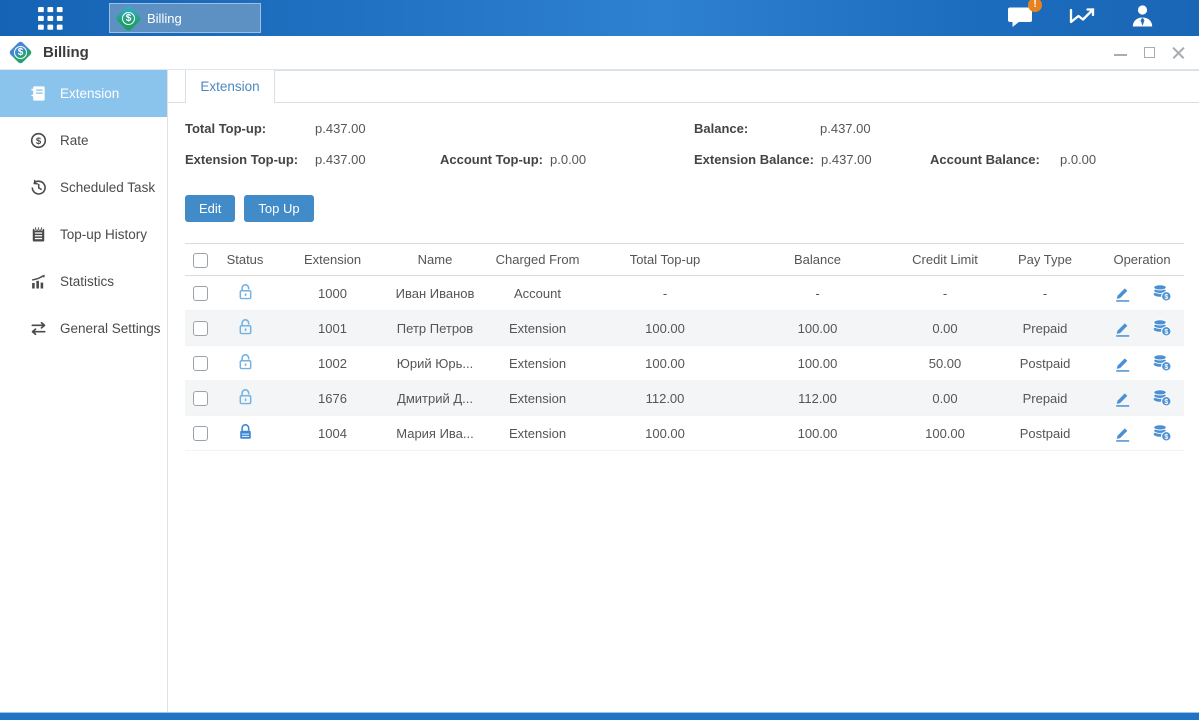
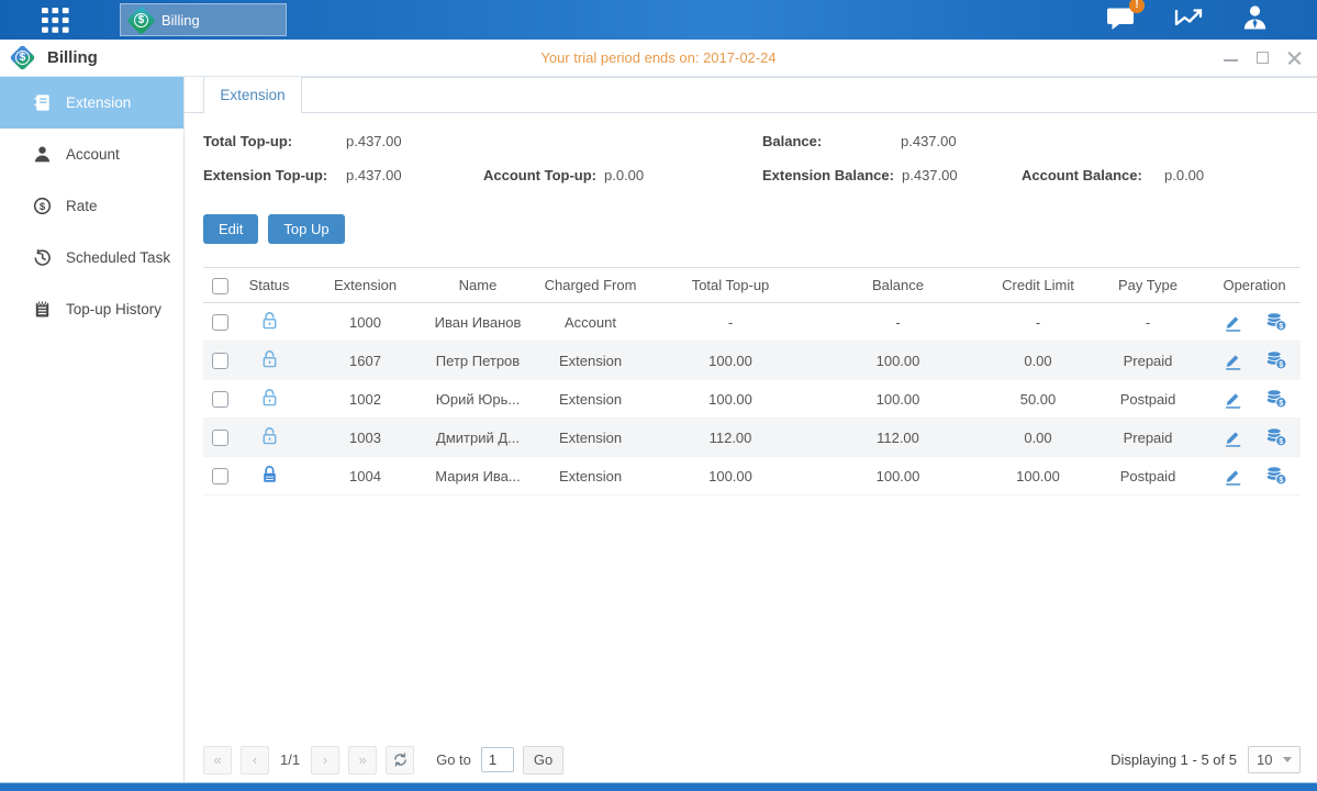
  Billing
  !
  Billing
+ Your trial period ends on: 2017-02-24
  Extension
+ Account
  $
  Rate
  Scheduled Task
  Top-up History
- Statistics
- General Settings
  Extension
  Total Top-up:
  p.437.00
  Balance:
  p.437.00
  Extension Top-up:
  p.437.00
  Account Top-up:
  p.0.00
  Extension Balance:
  p.437.00
  Account Balance:
  p.0.00
  Edit
  Top Up
  	Status	Extension	Name	Charged From	Total Top-up	Balance	Credit Limit	Pay Type	Operation
  		1000	Иван Иванов	Account	-	-	-	-
- 		1001	Петр Петров	Extension	100.00	100.00	0.00	Prepaid
+ 		1607	Петр Петров	Extension	100.00	100.00	0.00	Prepaid
  		1002	Юрий Юрь...	Extension	100.00	100.00	50.00	Postpaid
- 		1676	Дмитрий Д...	Extension	112.00	112.00	0.00	Prepaid
+ 		1003	Дмитрий Д...	Extension	112.00	112.00	0.00	Prepaid
  		1004	Мария Ива...	Extension	100.00	100.00	100.00	Postpaid
+ «
+ ‹
+ 1/1
+ ›
+ »
+ Go to
+ 1
+ Go
+ Displaying 1 - 5 of 5
+ 10
